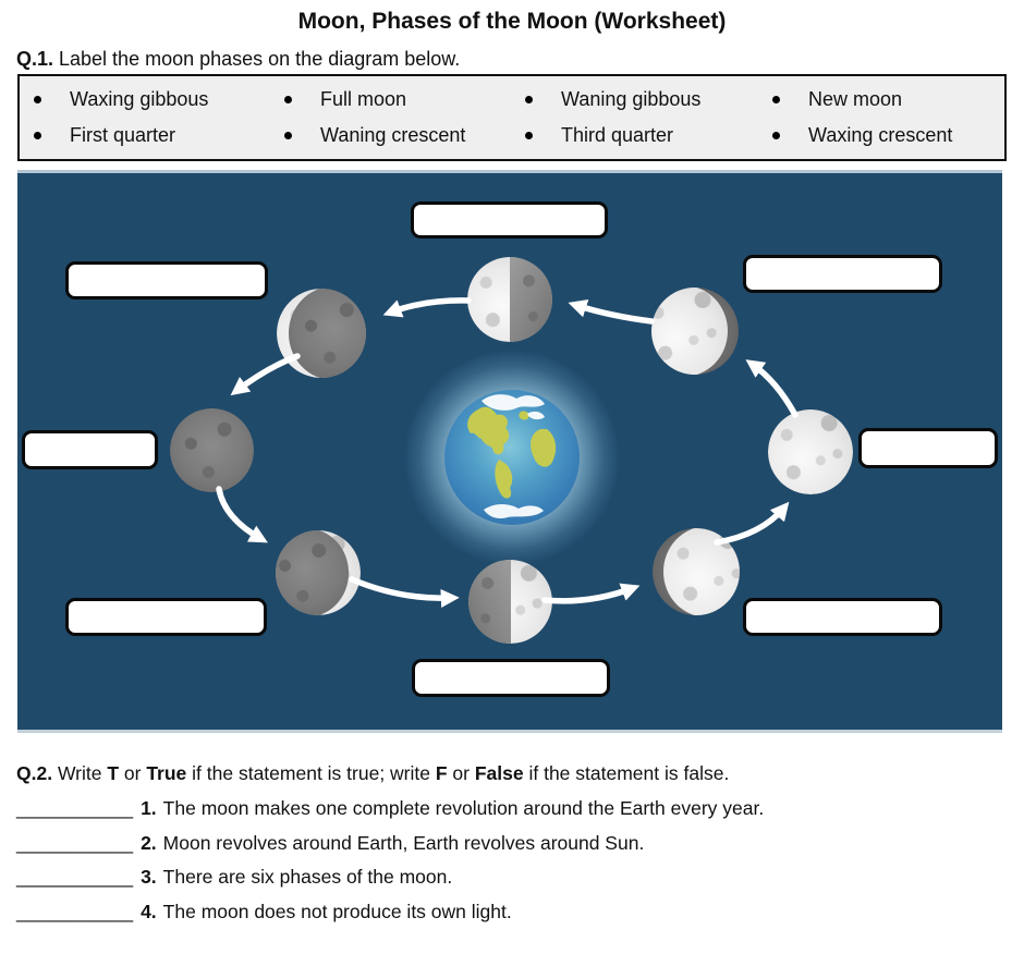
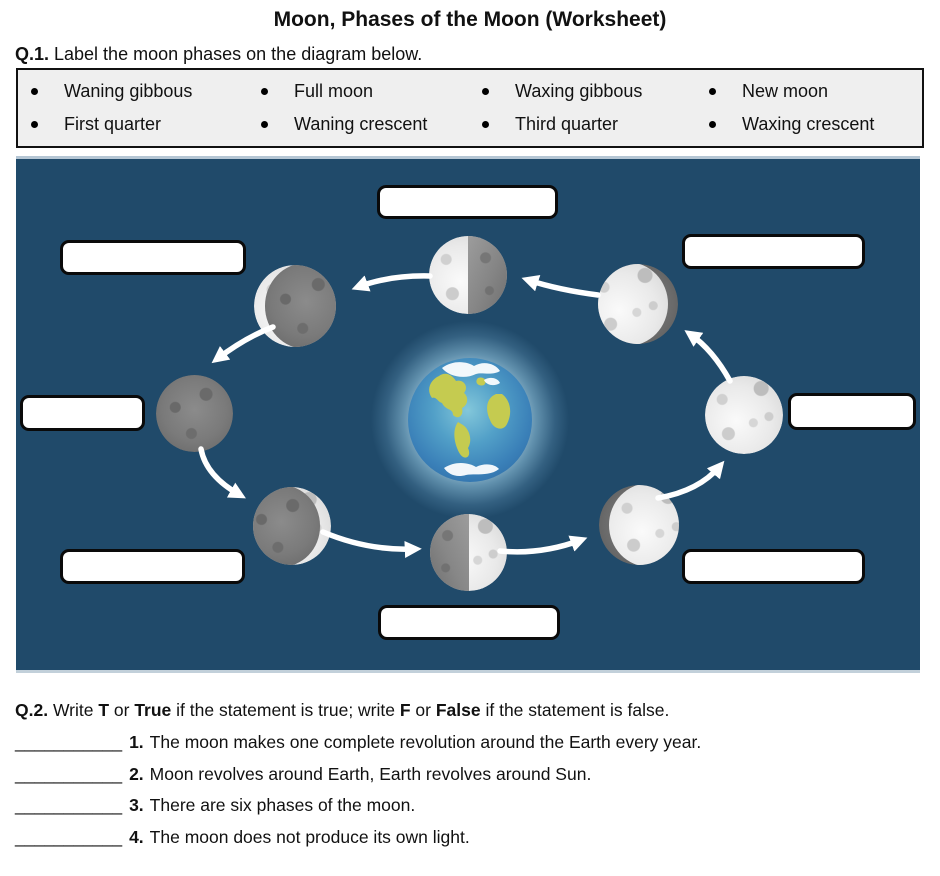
  Moon, Phases of the Moon (Worksheet)
  Q.1. Label the moon phases on the diagram below.
- Waxing gibbous
+ Waning gibbous
  Full moon
- Waning gibbous
+ Waxing gibbous
  New moon
  First quarter
  Waning crescent
  Third quarter
  Waxing crescent
  Q.2. Write T or True if the statement is true; write F or False if the statement is false.
  ___________ 1. The moon makes one complete revolution around the Earth every year.
  ___________ 2. Moon revolves around Earth, Earth revolves around Sun.
  ___________ 3. There are six phases of the moon.
  ___________ 4. The moon does not produce its own light.
